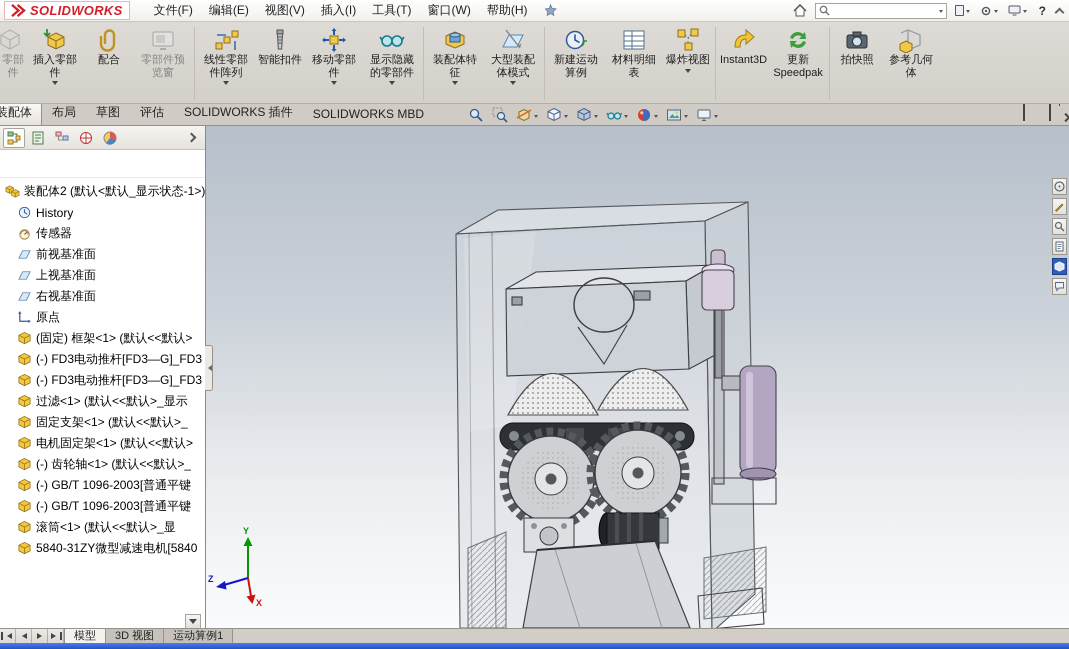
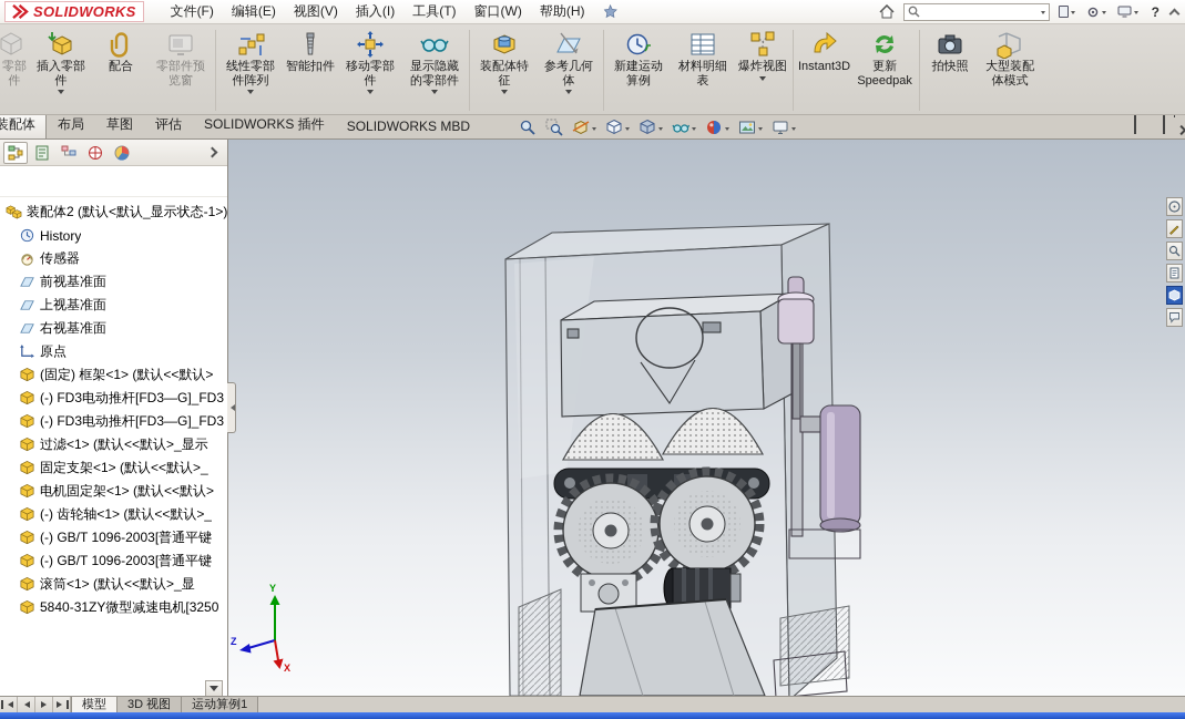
  SOLIDWORKS
  文件(F)
  编辑(E)
  视图(V)
  插入(I)
  工具(T)
  窗口(W)
  帮助(H)
  ?
  零部件
  插入零部件
  配合
  零部件预览窗
  线性零部件阵列
  智能扣件
  移动零部件
  显示隐藏的零部件
  装配体特征
- 大型装配体模式
+ 参考几何体
  新建运动算例
  材料明细表
  爆炸视图
  Instant3D
  更新 Speedpak
  拍快照
- 参考几何体
+ 大型装配体模式
  装配体
  布局
  草图
  评估
  SOLIDWORKS 插件
  SOLIDWORKS MBD
  装配体2 (默认<默认_显示状态-1>)
  History
  传感器
  前视基准面
  上视基准面
  右视基准面
  原点
  (固定) 框架<1> (默认<<默认>
  (-) FD3电动推杆[FD3—G]_FD3
  (-) FD3电动推杆[FD3—G]_FD3
  过滤<1> (默认<<默认>_显示
  固定支架<1> (默认<<默认>_
  电机固定架<1> (默认<<默认>
  (-) 齿轮轴<1> (默认<<默认>_
  (-) GB/T 1096-2003[普通平键
  (-) GB/T 1096-2003[普通平键
  滚筒<1> (默认<<默认>_显
- 5840-31ZY微型减速电机[5840
+ 5840-31ZY微型减速电机[3250
  Y
  Z
  X
  模型
  3D 视图
  运动算例1
